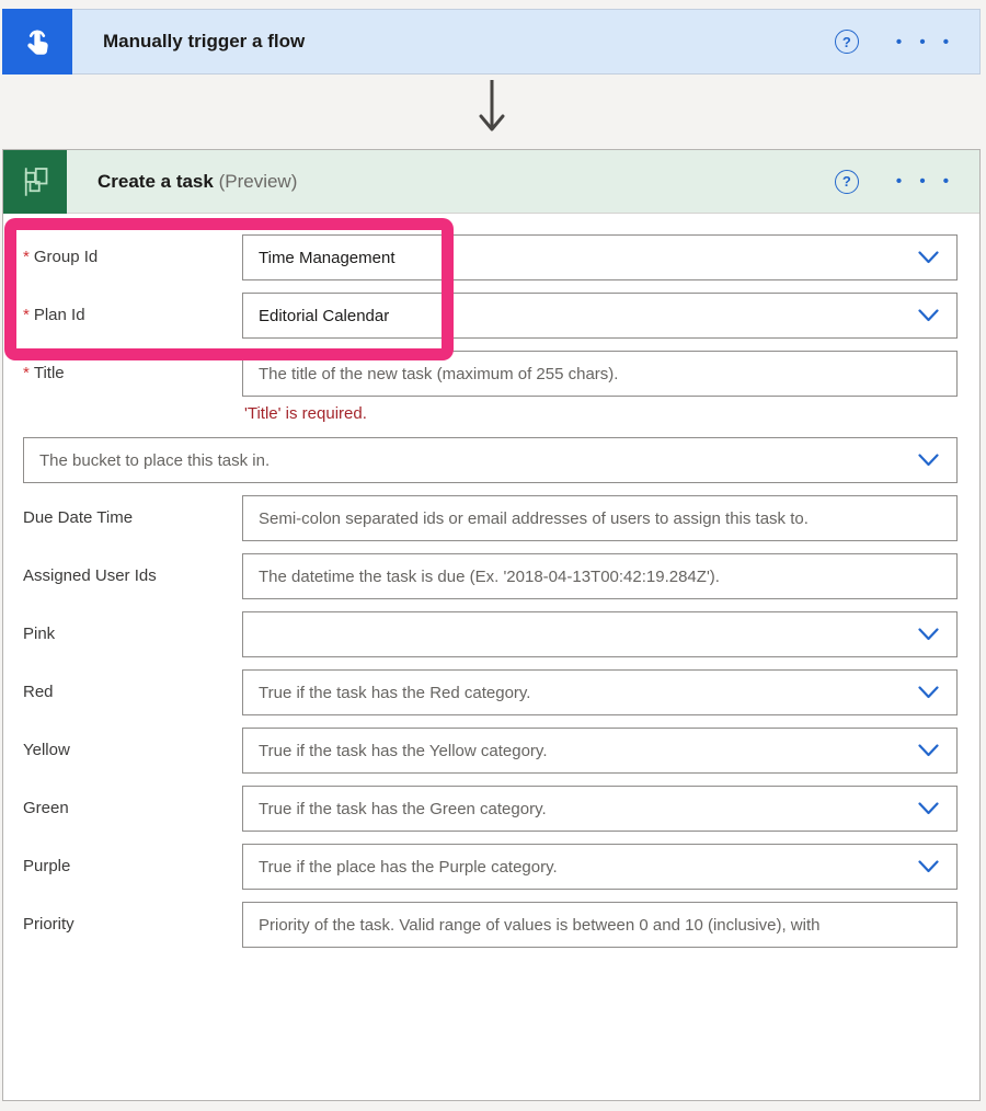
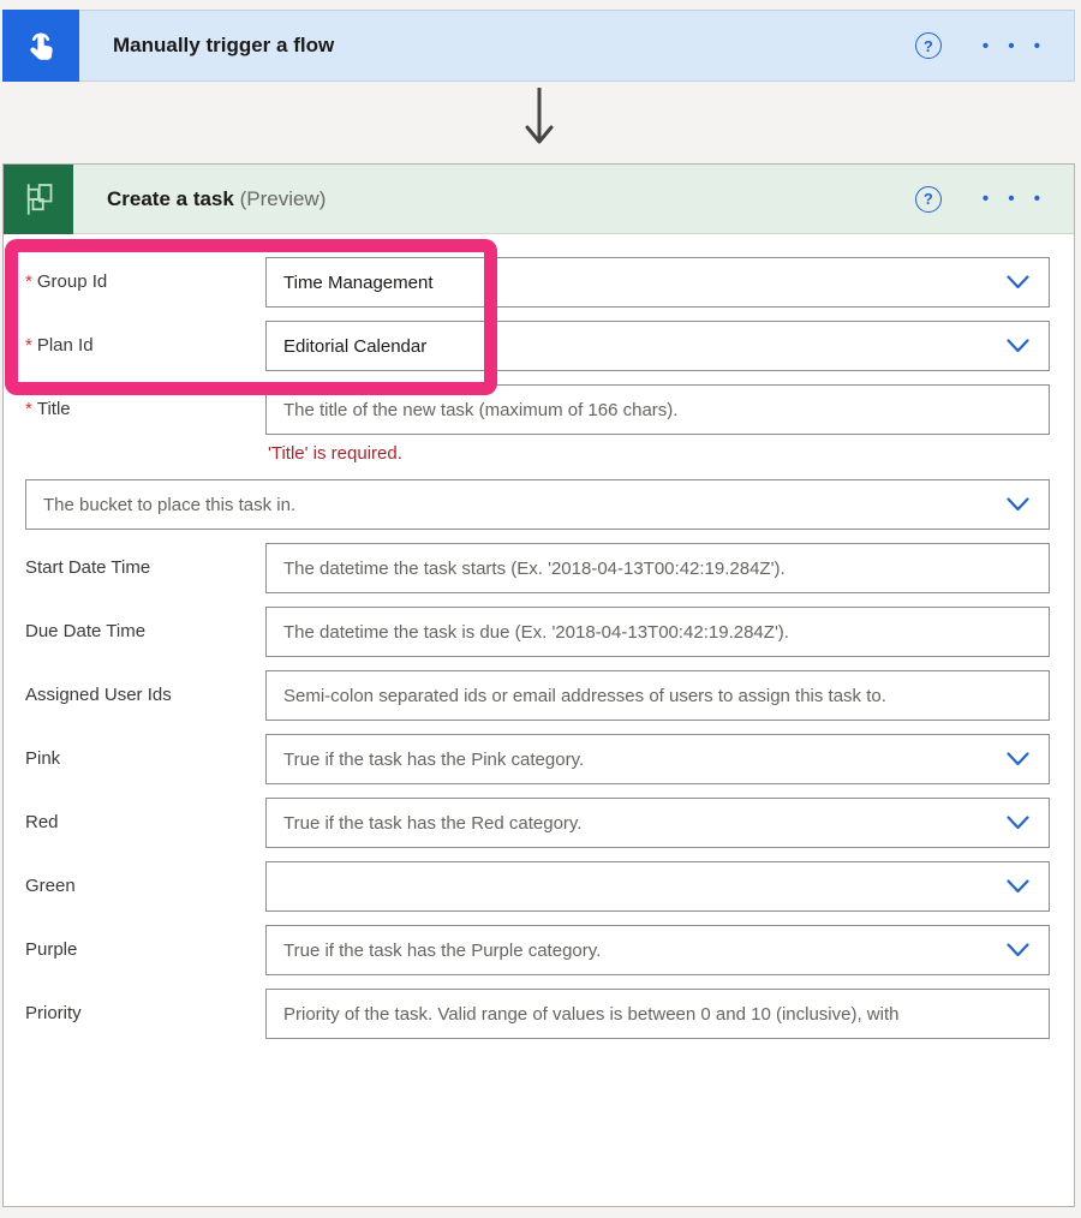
  Manually trigger a flow
  ?
  • • •
  Create a task (Preview)
  ?
  • • •
  * Group Id
  Time Management
  * Plan Id
  Editorial Calendar
  * Title
- The title of the new task (maximum of 255 chars).
+ The title of the new task (maximum of 166 chars).
  'Title' is required.
  The bucket to place this task in.
+ Start Date Time
+ The datetime the task starts (Ex. '2018-04-13T00:42:19.284Z').
  Due Date Time
- Semi-colon separated ids or email addresses of users to assign this task to.
+ The datetime the task is due (Ex. '2018-04-13T00:42:19.284Z').
  Assigned User Ids
- The datetime the task is due (Ex. '2018-04-13T00:42:19.284Z').
+ Semi-colon separated ids or email addresses of users to assign this task to.
  Pink
+ True if the task has the Pink category.
  Red
  True if the task has the Red category.
- Yellow
- True if the task has the Yellow category.
  Green
- True if the task has the Green category.
  Purple
- True if the place has the Purple category.
+ True if the task has the Purple category.
  Priority
  Priority of the task. Valid range of values is between 0 and 10 (inclusive), with
